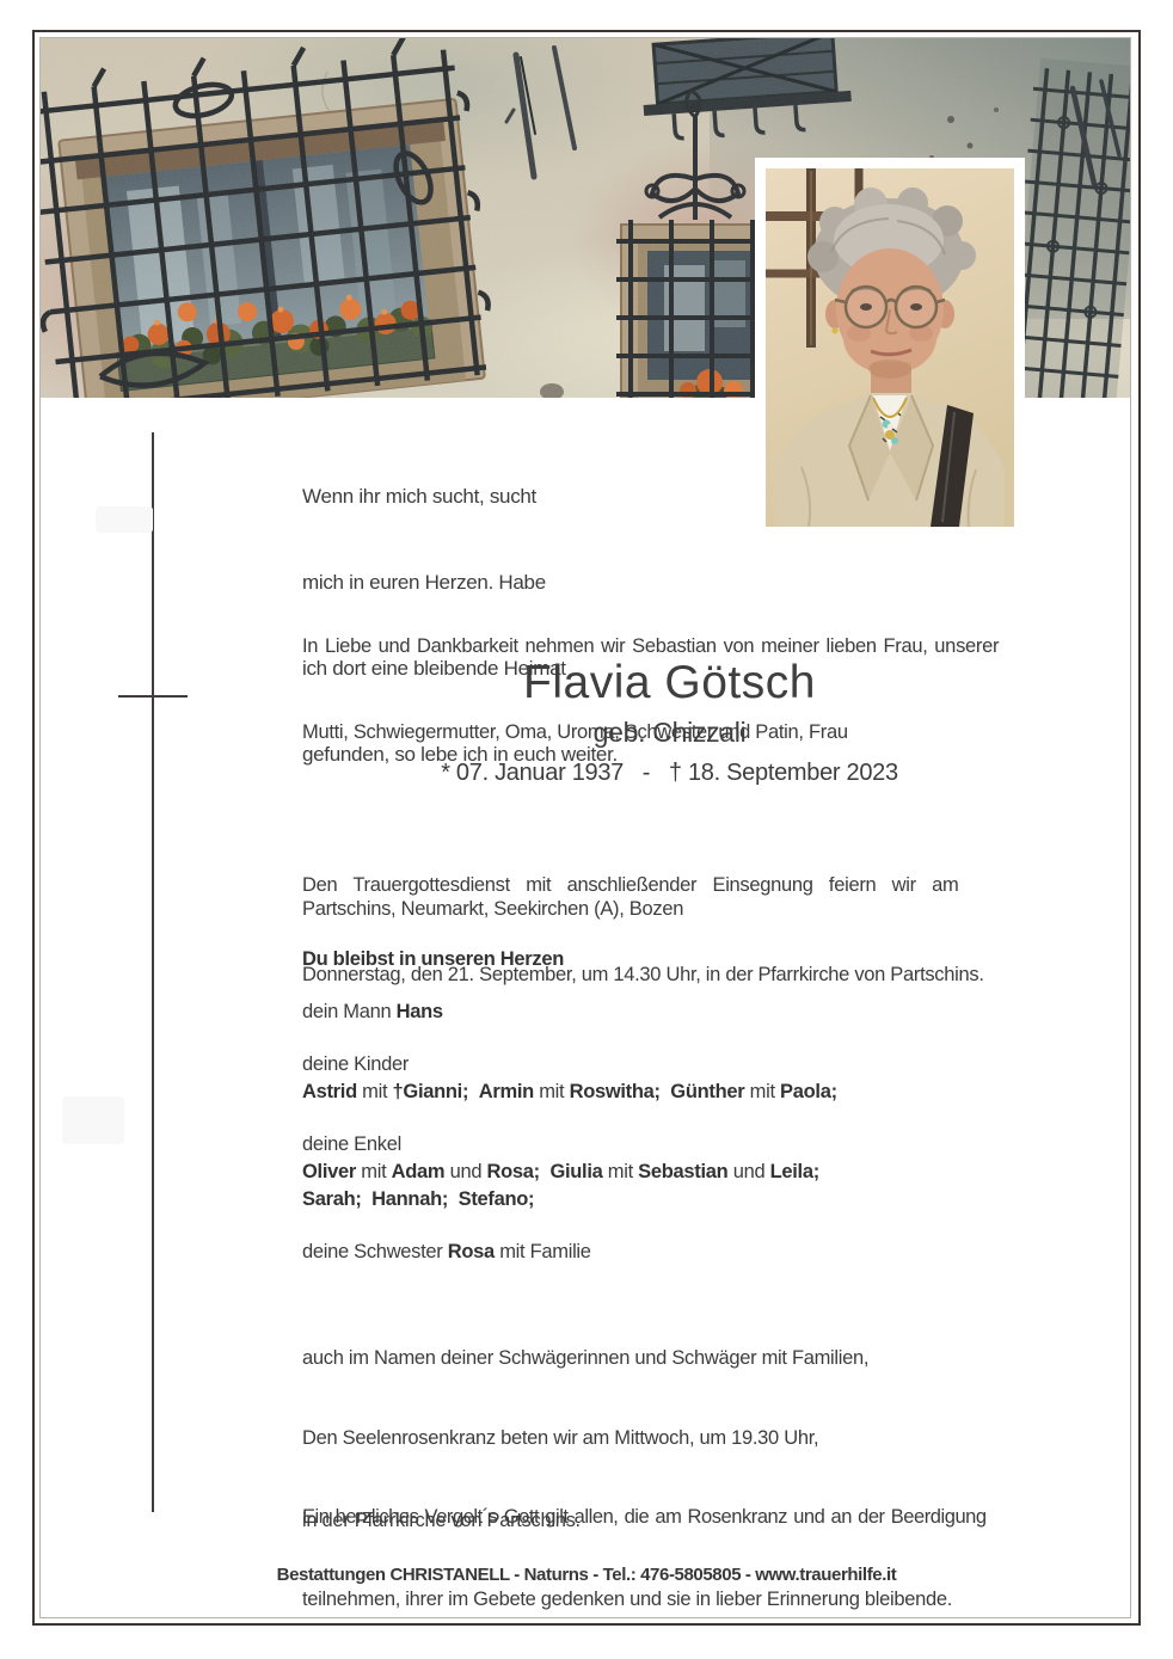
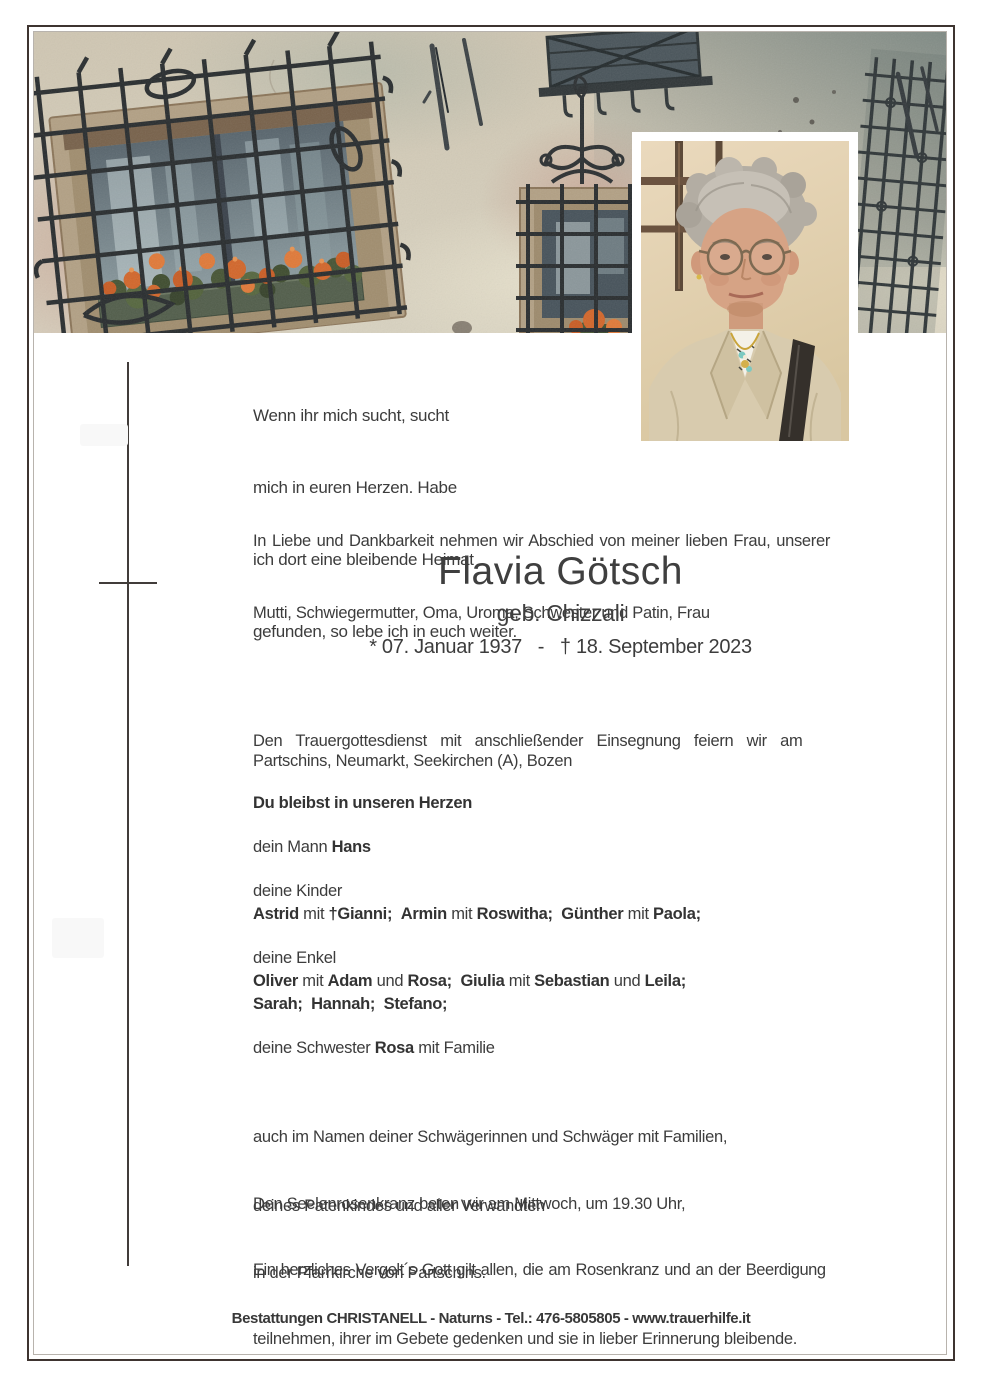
  Wenn ihr mich sucht, sucht
  mich in euren Herzen. Habe
  ich dort eine bleibende Heimat
  gefunden, so lebe ich in euch weiter.
- In Liebe und Dankbarkeit nehmen wir Sebastian von meiner lieben Frau, unserer
+ In Liebe und Dankbarkeit nehmen wir Abschied von meiner lieben Frau, unserer
  Mutti, Schwiegermutter, Oma, Uroma, Schwester und Patin, Frau
  Flavia Götsch
  geb. Chizzali
  * 07. Januar 1937 - † 18. September 2023
  Den Trauergottesdienst mit anschließender Einsegnung feiern wir am
- Donnerstag, den 21. September, um 14.30 Uhr, in der Pfarrkirche von Partschins.
  Partschins, Neumarkt, Seekirchen (A), Bozen
  Du bleibst in unseren Herzen
  dein Mann Hans
  deine Kinder
  Astrid mit †Gianni; Armin mit Roswitha; Günther mit Paola;
  deine Enkel
  Oliver mit Adam und Rosa; Giulia mit Sebastian und Leila;
  Sarah; Hannah; Stefano;
  deine Schwester Rosa mit Familie
  auch im Namen deiner Schwägerinnen und Schwäger mit Familien,
+ deines Patenkindes und aller Verwandten
  Den Seelenrosenkranz beten wir am Mittwoch, um 19.30 Uhr,
  in der Pfarrkirche von Partschins.
  Ein herzliches Vergelt´s Gott gilt allen, die am Rosenkranz und an der Beerdigung
  teilnehmen, ihrer im Gebete gedenken und sie in lieber Erinnerung bleibende.
  Bestattungen CHRISTANELL - Naturns - Tel.: 476-5805805 - www.trauerhilfe.it
